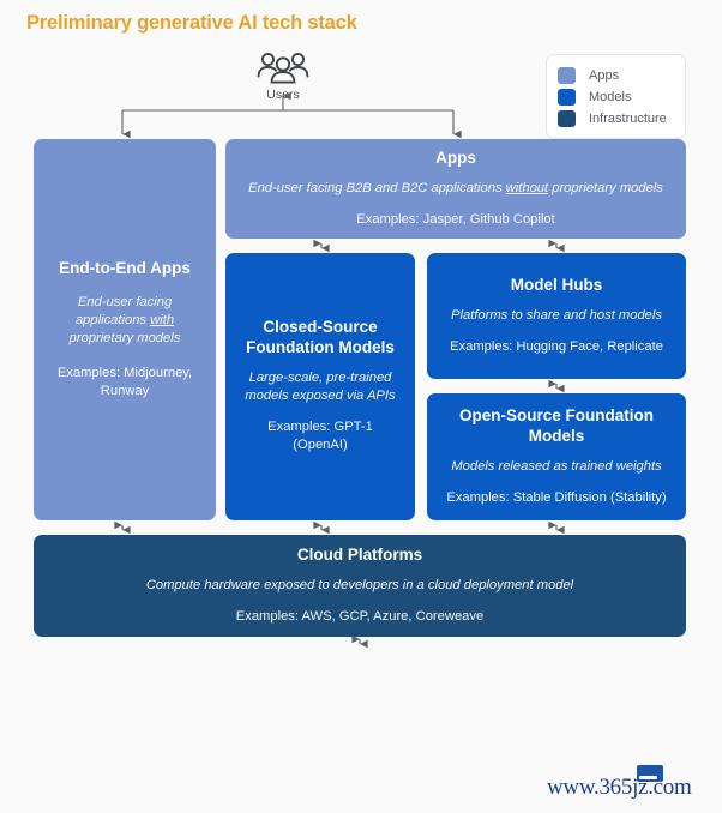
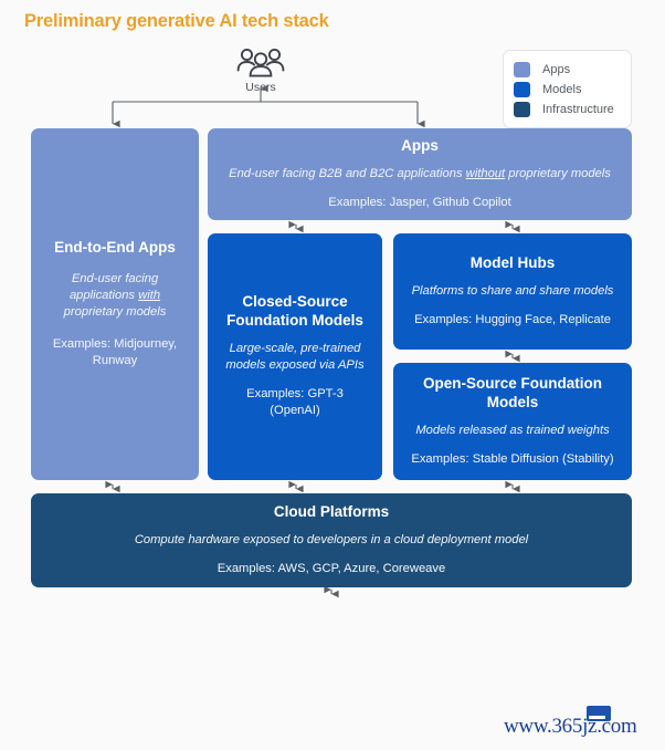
  Preliminary generative AI tech stack
  Apps
  Models
  Infrastructure
  Users
  End-to-End Apps
  End-user facing applications with proprietary models
  Examples: Midjourney, Runway
  Apps
  End-user facing B2B and B2C applications without proprietary models
  Examples: Jasper, Github Copilot
  Closed-Source Foundation Models
  Large-scale, pre-trained models exposed via APIs
- Examples: GPT-1 (OpenAI)
+ Examples: GPT-3 (OpenAI)
  Model Hubs
- Platforms to share and host models
+ Platforms to share and share models
  Examples: Hugging Face, Replicate
  Open-Source Foundation Models
  Models released as trained weights
  Examples: Stable Diffusion (Stability)
  Cloud Platforms
  Compute hardware exposed to developers in a cloud deployment model
  Examples: AWS, GCP, Azure, Coreweave
  www.365jz.com
